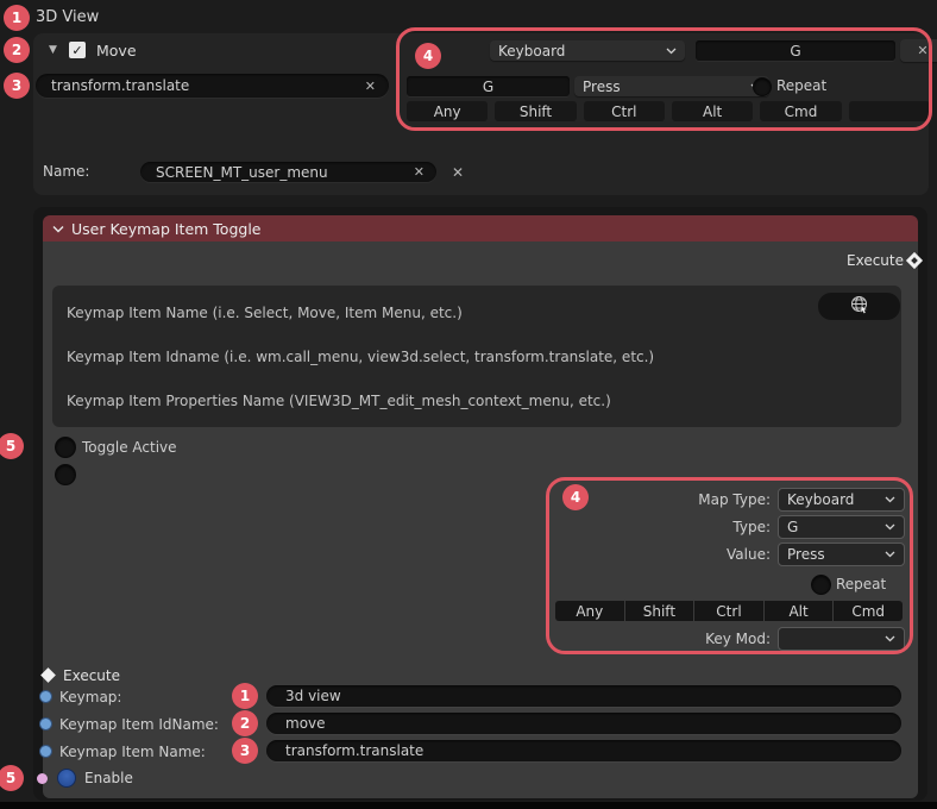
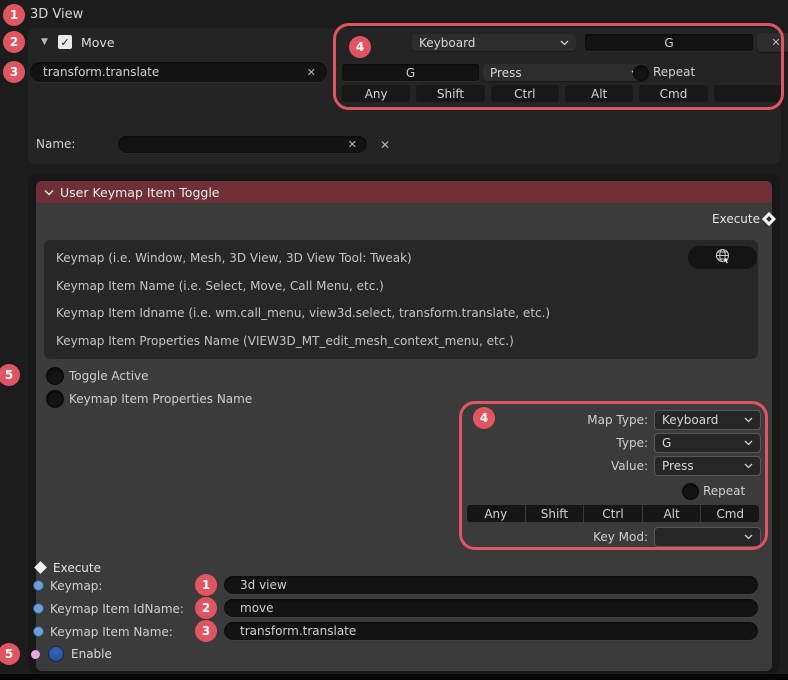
  1
  2
  3
  3D View
  ▼
  ✓
  Move
  transform.translate
  ✕
  4
  Keyboard
  G
  ✕
  G
  Press
  Repeat
  Any
  Shift
  Ctrl
  Alt
  Cmd
  Name:
- SCREEN_MT_user_menu
  ✕
  ✕
  User Keymap Item Toggle
  Execute
+ Keymap (i.e. Window, Mesh, 3D View, 3D View Tool: Tweak)
- Keymap Item Name (i.e. Select, Move, Item Menu, etc.)
+ Keymap Item Name (i.e. Select, Move, Call Menu, etc.)
  Keymap Item Idname (i.e. wm.call_menu, view3d.select, transform.translate, etc.)
  Keymap Item Properties Name (VIEW3D_MT_edit_mesh_context_menu, etc.)
  5
  Toggle Active
+ Keymap Item Properties Name
  4
  Map Type:
  Keyboard
  Type:
  G
  Value:
  Press
  Repeat
  Any
  Shift
  Ctrl
  Alt
  Cmd
  Key Mod:
  Execute
  Keymap:
  1
  3d view
  Keymap Item IdName:
  2
  move
  Keymap Item Name:
  3
  transform.translate
  5
  Enable
